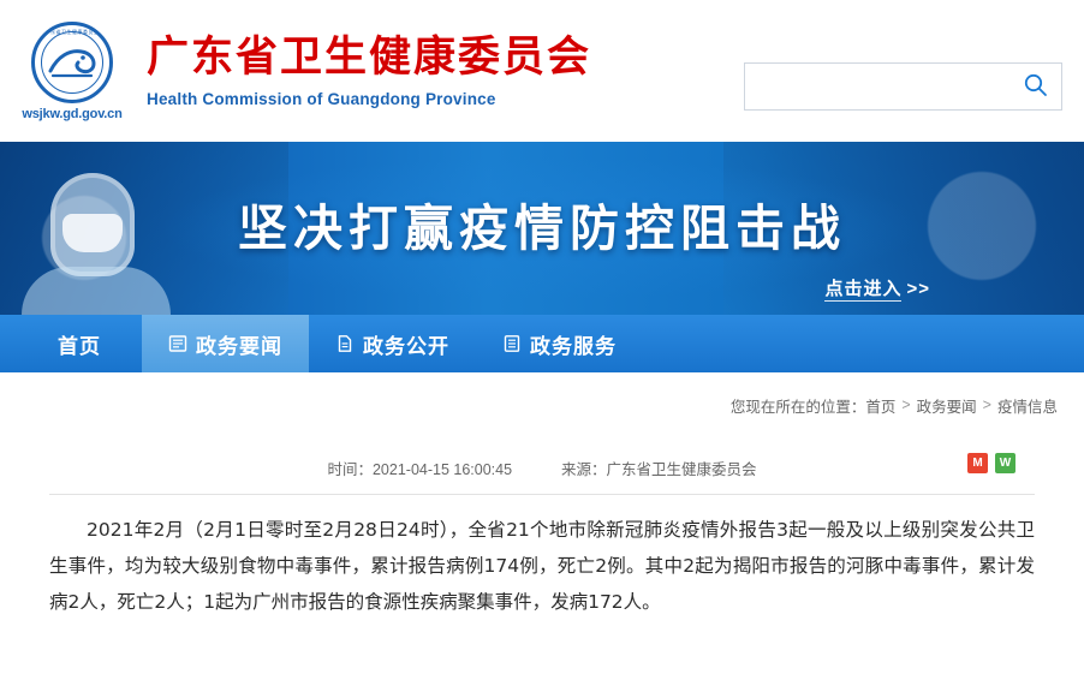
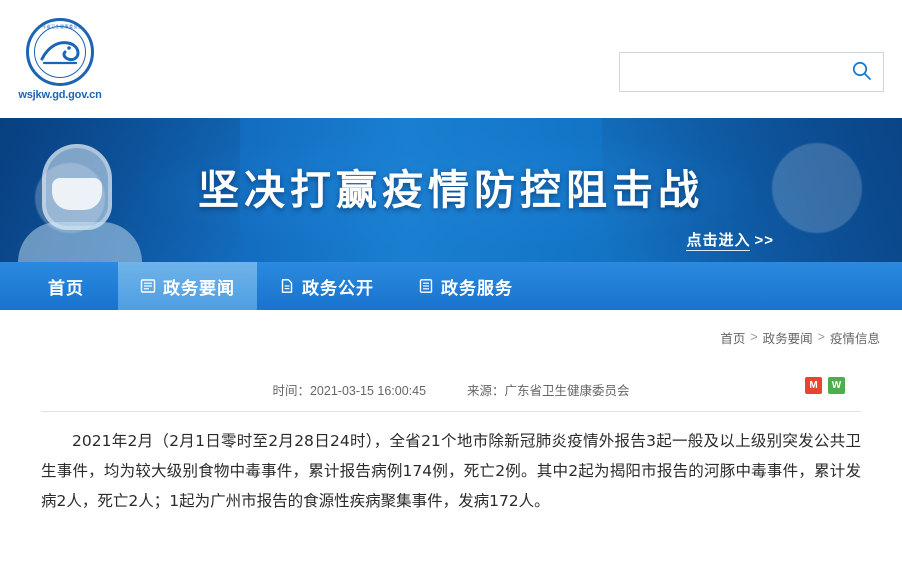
  wsjkw.gd.gov.cn
- 广东省卫生健康委员会
- Health Commission of Guangdong Province
  坚决打赢疫情防控阻击战
  点击进入 >>
  首页
  政务要闻
  政务公开
  政务服务
- 您现在所在的位置：
  首页
  >
  政务要闻
  >
  疫情信息
- 时间：2021-04-15 16:00:45 来源：广东省卫生健康委员会
+ 时间：2021-03-15 16:00:45 来源：广东省卫生健康委员会
  M
  W
  2021年2月（2月1日零时至2月28日24时），全省21个地市除新冠肺炎疫情外报告3起一般及以上级别突发公共卫生事件，均为较大级别食物中毒事件，累计报告病例174例，死亡2例。其中2起为揭阳市报告的河豚中毒事件，累计发病2人，死亡2人；1起为广州市报告的食源性疾病聚集事件，发病172人。
